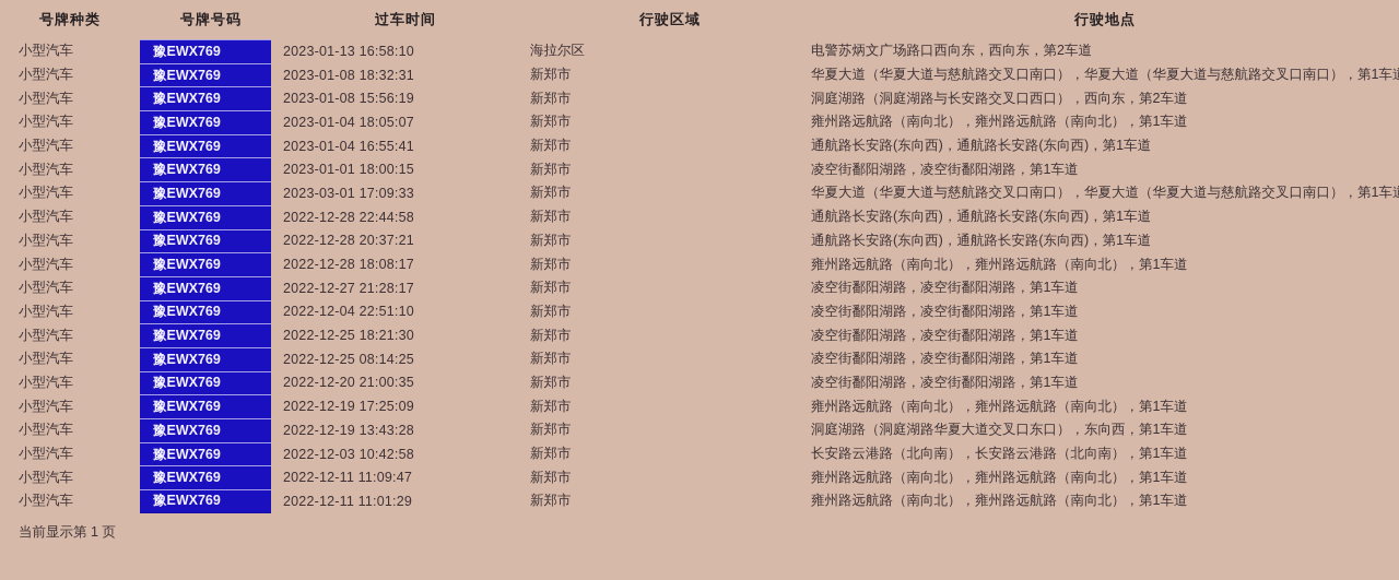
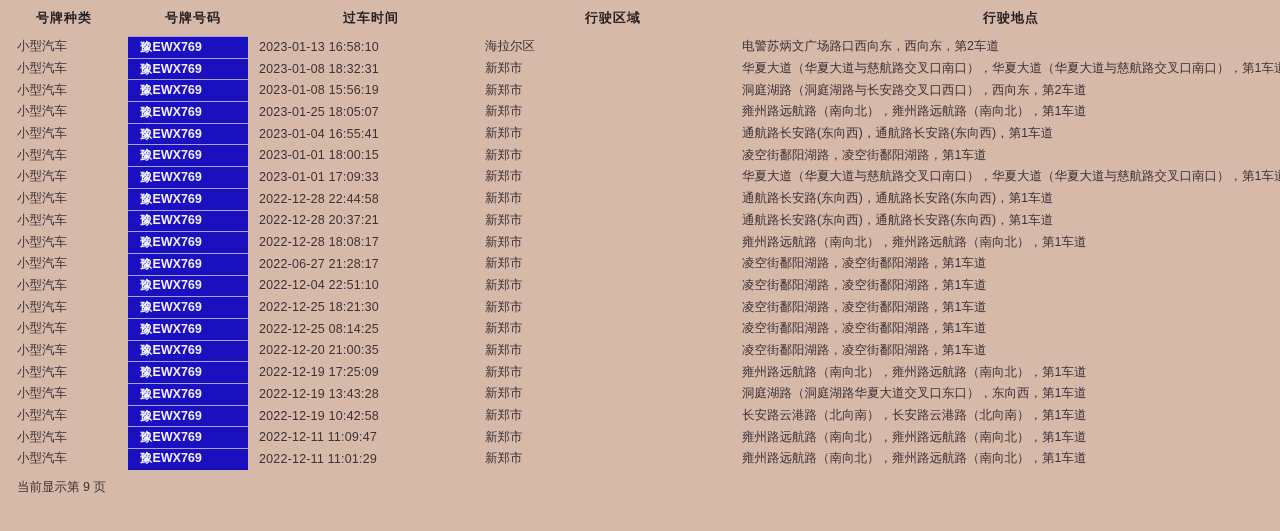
  号牌种类
  号牌号码
  过车时间
  行驶区域
  行驶地点
  小型汽车
  豫EWX769
  2023-01-13 16:58:10
  海拉尔区
  电警苏炳文广场路口西向东，西向东，第2车道
  小型汽车
  豫EWX769
  2023-01-08 18:32:31
  新郑市
  华夏大道（华夏大道与慈航路交叉口南口），华夏大道（华夏大道与慈航路交叉口南口），第1车
  小型汽车
  豫EWX769
  2023-01-08 15:56:19
  新郑市
  洞庭湖路（洞庭湖路与长安路交叉口西口），西向东，第2车道
  小型汽车
  豫EWX769
- 2023-01-04 18:05:07
+ 2023-01-25 18:05:07
  新郑市
  雍州路远航路（南向北），雍州路远航路（南向北），第1车道
  小型汽车
  豫EWX769
  2023-01-04 16:55:41
  新郑市
  通航路长安路(东向西)，通航路长安路(东向西)，第1车道
  小型汽车
  豫EWX769
  2023-01-01 18:00:15
  新郑市
  凌空街鄱阳湖路，凌空街鄱阳湖路，第1车道
  小型汽车
  豫EWX769
- 2023-03-01 17:09:33
+ 2023-01-01 17:09:33
  新郑市
  华夏大道（华夏大道与慈航路交叉口南口），华夏大道（华夏大道与慈航路交叉口南口），第1车
  小型汽车
  豫EWX769
  2022-12-28 22:44:58
  新郑市
  通航路长安路(东向西)，通航路长安路(东向西)，第1车道
  小型汽车
  豫EWX769
  2022-12-28 20:37:21
  新郑市
  通航路长安路(东向西)，通航路长安路(东向西)，第1车道
  小型汽车
  豫EWX769
  2022-12-28 18:08:17
  新郑市
  雍州路远航路（南向北），雍州路远航路（南向北），第1车道
  小型汽车
  豫EWX769
- 2022-12-27 21:28:17
+ 2022-06-27 21:28:17
  新郑市
  凌空街鄱阳湖路，凌空街鄱阳湖路，第1车道
  小型汽车
  豫EWX769
  2022-12-04 22:51:10
  新郑市
  凌空街鄱阳湖路，凌空街鄱阳湖路，第1车道
  小型汽车
  豫EWX769
  2022-12-25 18:21:30
  新郑市
  凌空街鄱阳湖路，凌空街鄱阳湖路，第1车道
  小型汽车
  豫EWX769
  2022-12-25 08:14:25
  新郑市
  凌空街鄱阳湖路，凌空街鄱阳湖路，第1车道
  小型汽车
  豫EWX769
  2022-12-20 21:00:35
  新郑市
  凌空街鄱阳湖路，凌空街鄱阳湖路，第1车道
  小型汽车
  豫EWX769
  2022-12-19 17:25:09
  新郑市
  雍州路远航路（南向北），雍州路远航路（南向北），第1车道
  小型汽车
  豫EWX769
  2022-12-19 13:43:28
  新郑市
  洞庭湖路（洞庭湖路华夏大道交叉口东口），东向西，第1车道
  小型汽车
  豫EWX769
- 2022-12-03 10:42:58
+ 2022-12-19 10:42:58
  新郑市
  长安路云港路（北向南），长安路云港路（北向南），第1车道
  小型汽车
  豫EWX769
  2022-12-11 11:09:47
  新郑市
  雍州路远航路（南向北），雍州路远航路（南向北），第1车道
  小型汽车
  豫EWX769
  2022-12-11 11:01:29
  新郑市
  雍州路远航路（南向北），雍州路远航路（南向北），第1车道
- 当前显示第 1 页
+ 当前显示第 9 页
